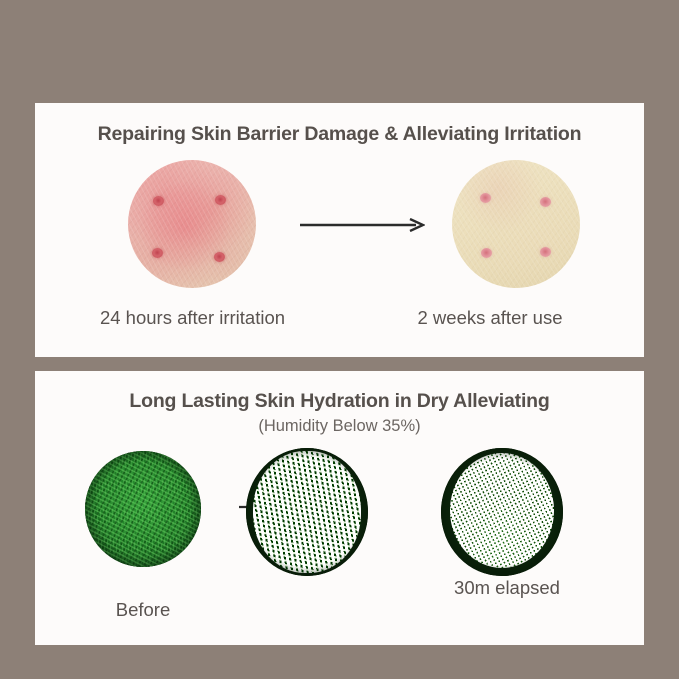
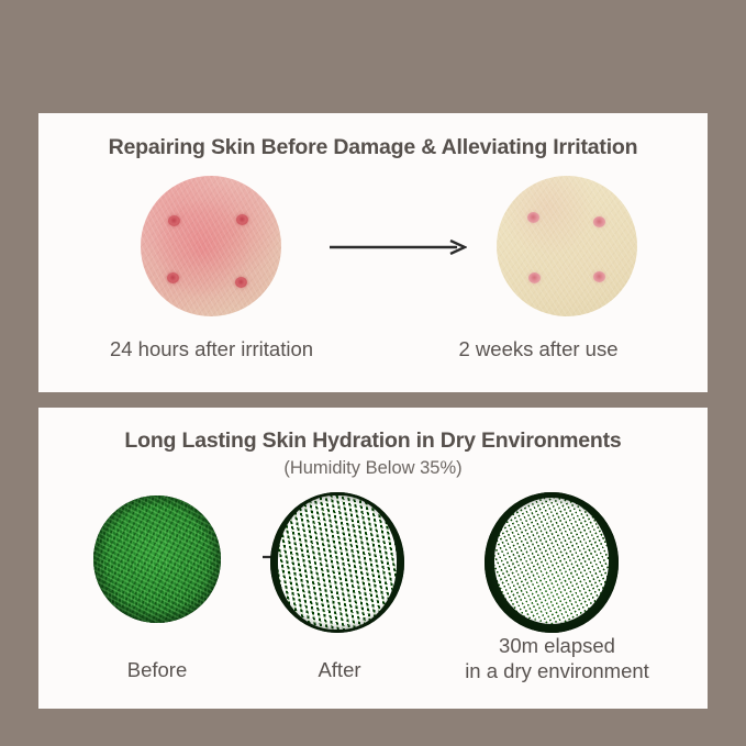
- Repairing Skin Barrier Damage & Alleviating Irritation
+ Repairing Skin Before Damage & Alleviating Irritation
  24 hours after irritation
  2 weeks after use
- Long Lasting Skin Hydration in Dry Alleviating
+ Long Lasting Skin Hydration in Dry Environments
  (Humidity Below 35%)
  Before
+ After
  30m elapsed
+ in a dry environment
